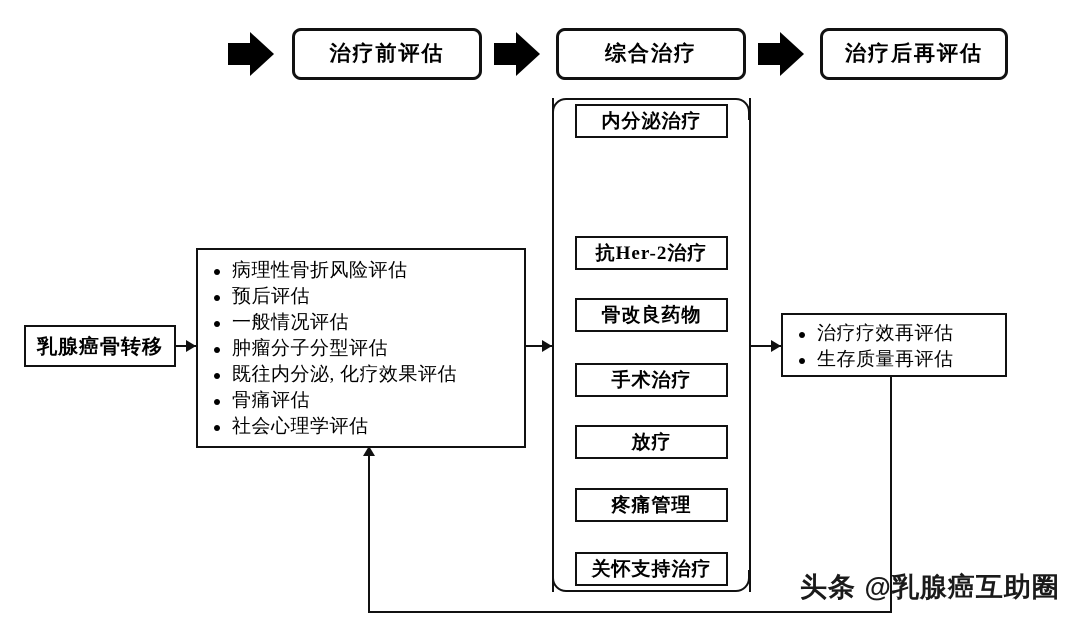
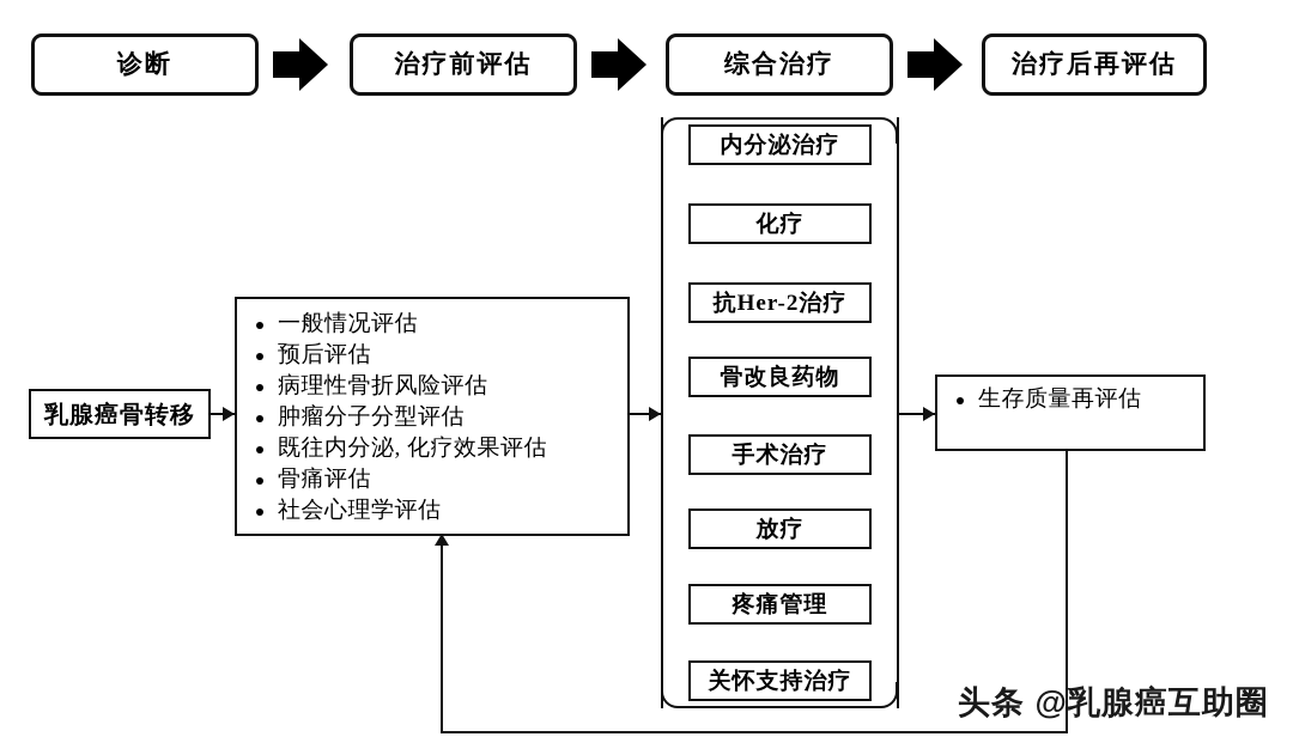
+ 诊断
  治疗前评估
  综合治疗
  治疗后再评估
  乳腺癌骨转移
- 病理性骨折风险评估
+ 一般情况评估
  预后评估
- 一般情况评估
+ 病理性骨折风险评估
  肿瘤分子分型评估
  既往内分泌, 化疗效果评估
  骨痛评估
  社会心理学评估
  内分泌治疗
+ 化疗
  抗Her-2治疗
  骨改良药物
  手术治疗
  放疗
  疼痛管理
  关怀支持治疗
- 治疗疗效再评估
  生存质量再评估
  头条 @乳腺癌互助圈
